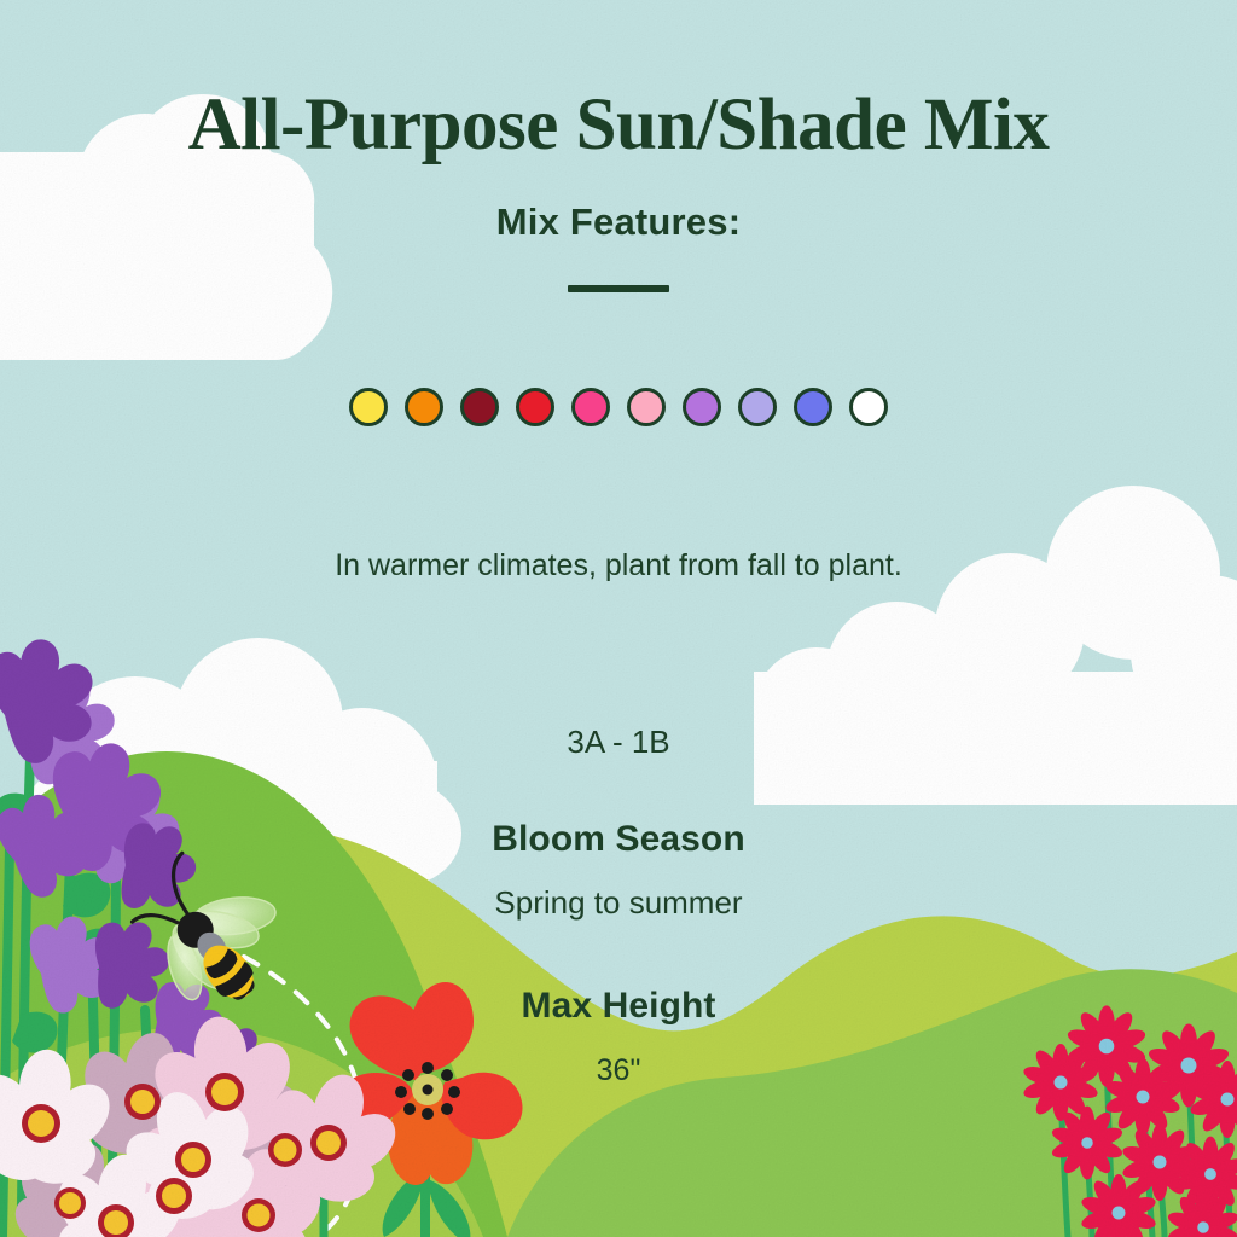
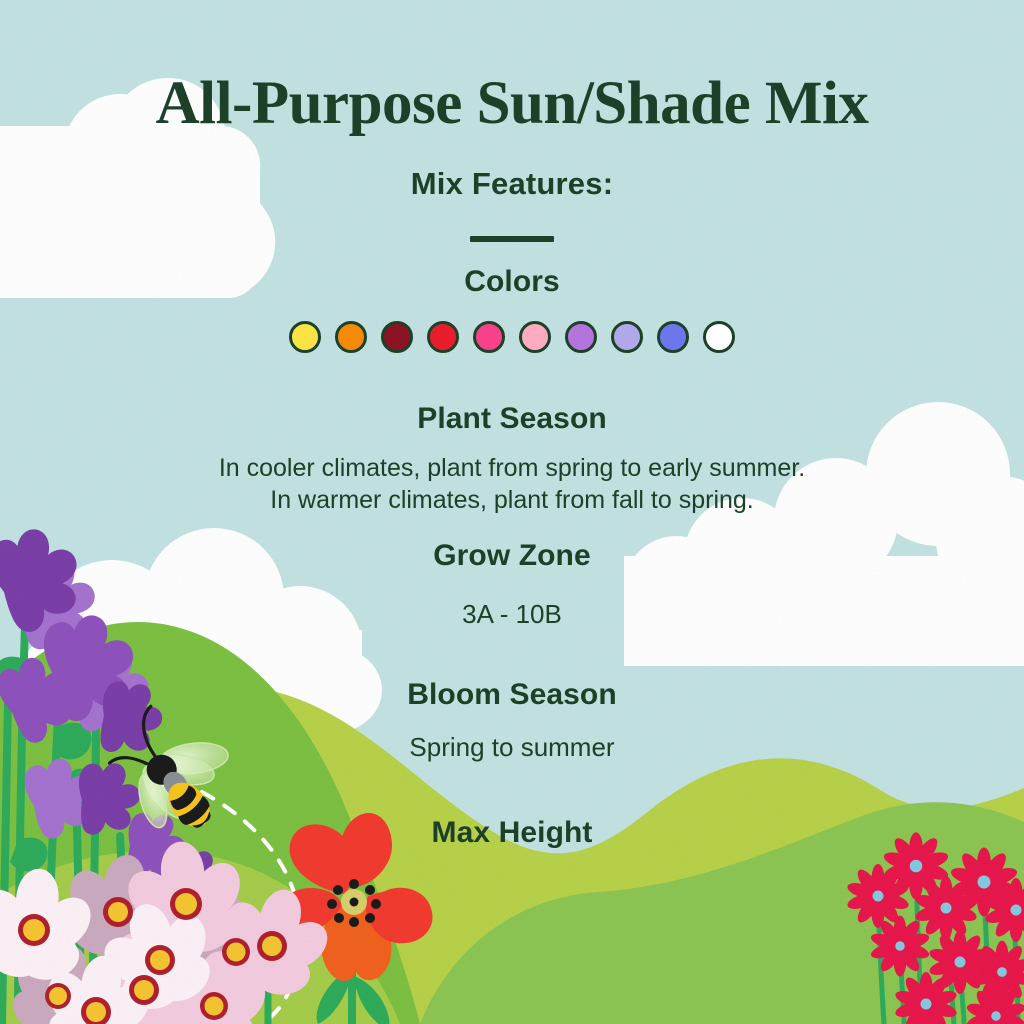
  All-Purpose Sun/Shade Mix
  Mix Features:
+ Colors
+ Plant Season
+ In cooler climates, plant from spring to early summer.
- In warmer climates, plant from fall to plant.
+ In warmer climates, plant from fall to spring.
+ Grow Zone
- 3A - 1B
+ 3A - 10B
  Bloom Season
  Spring to summer
  Max Height
- 36"
